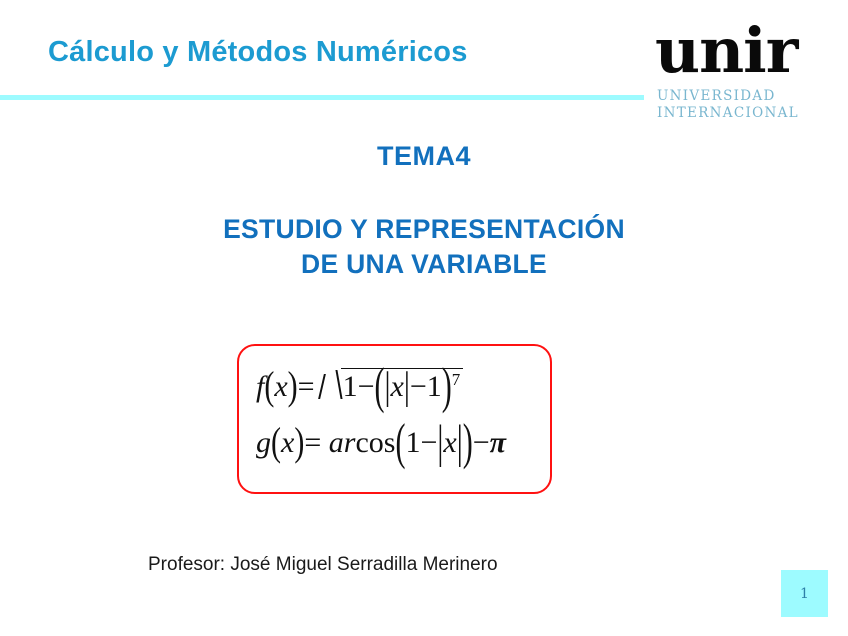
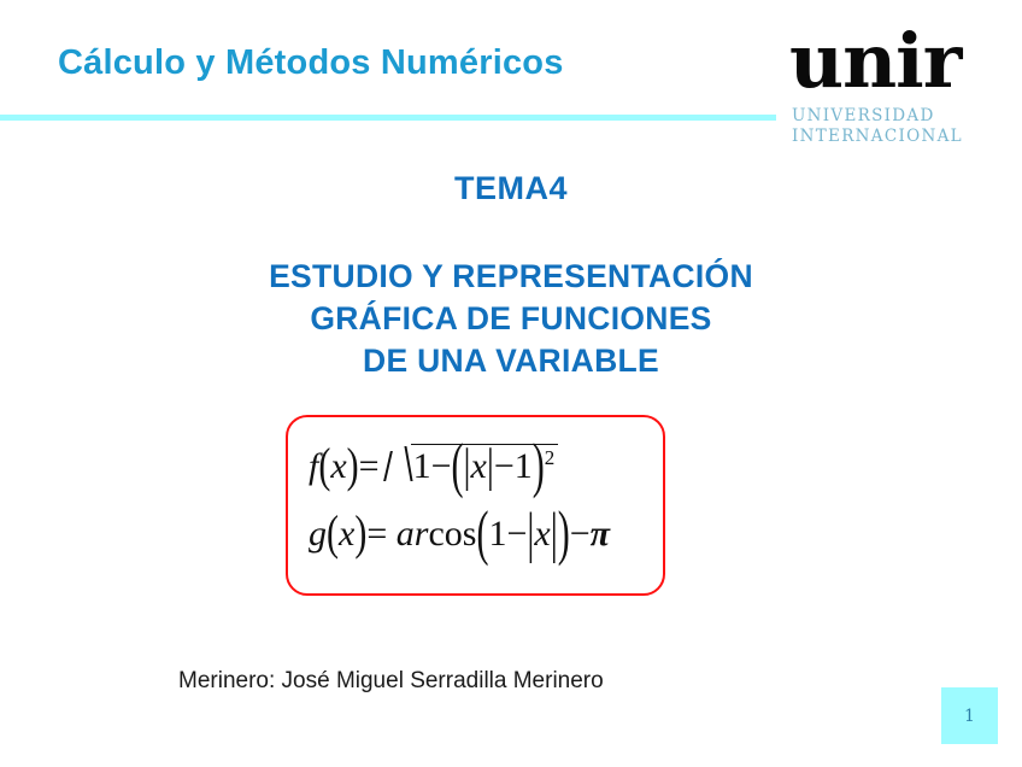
  Cálculo y Métodos Numéricos
  unir
  UNIVERSIDAD
  INTERNACIONAL
  TEMA4
  ESTUDIO Y REPRESENTACIÓN
+ GRÁFICA DE FUNCIONES
  DE UNA VARIABLE
- f(x)= 1−(|x|−1)7
+ f(x)= 1−(|x|−1)2
  g(x)= arcos(1−|x|)−π
- Profesor: José Miguel Serradilla Merinero
+ Merinero: José Miguel Serradilla Merinero
  1
